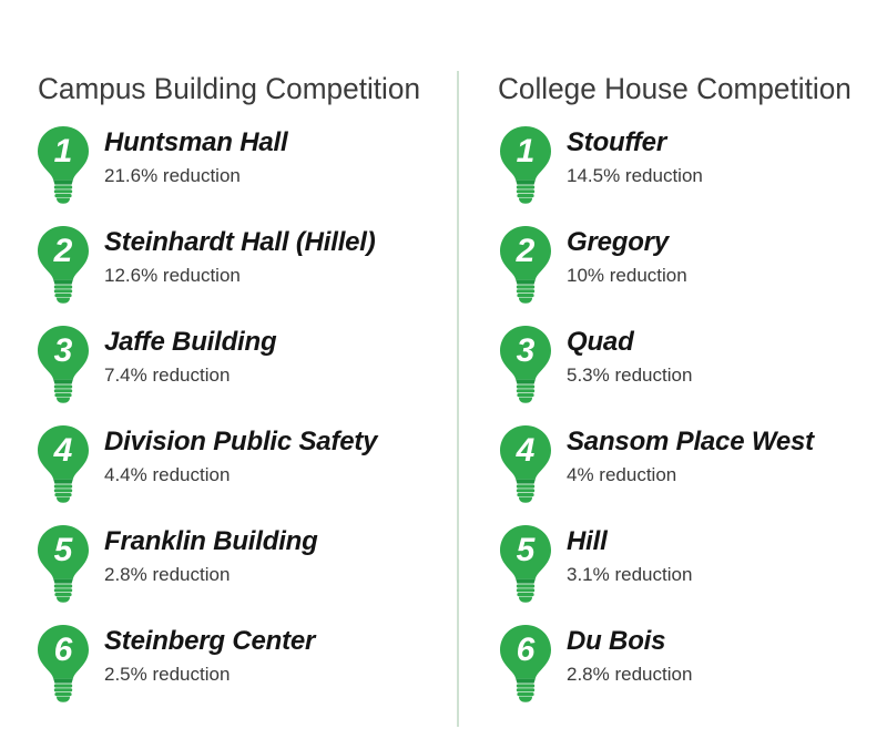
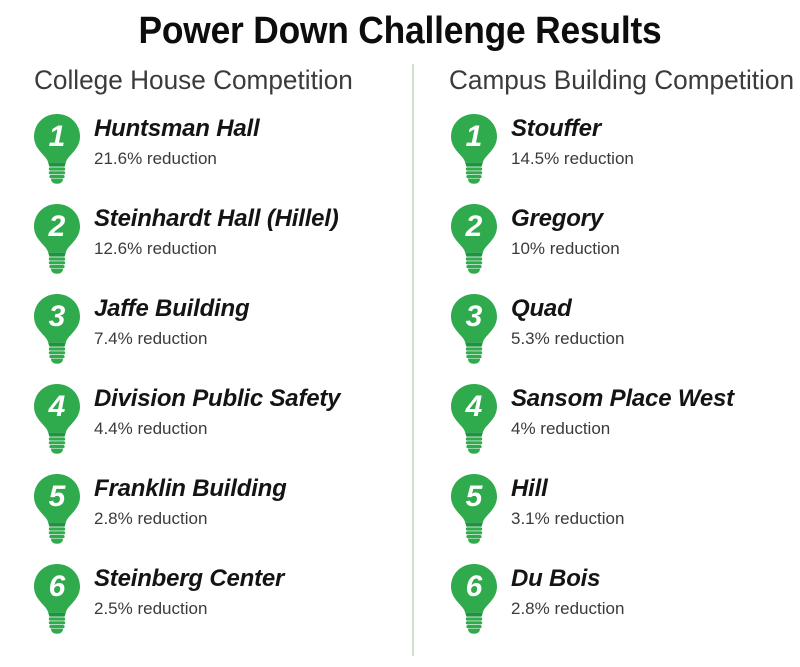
+ Power Down Challenge Results
- Campus Building Competition
+ College House Competition
  1
  Huntsman Hall
  21.6% reduction
  2
  Steinhardt Hall (Hillel)
  12.6% reduction
  3
  Jaffe Building
  7.4% reduction
  4
  Division Public Safety
  4.4% reduction
  5
  Franklin Building
  2.8% reduction
  6
  Steinberg Center
  2.5% reduction
- College House Competition
+ Campus Building Competition
  1
  Stouffer
  14.5% reduction
  2
  Gregory
  10% reduction
  3
  Quad
  5.3% reduction
  4
  Sansom Place West
  4% reduction
  5
  Hill
  3.1% reduction
  6
  Du Bois
  2.8% reduction
